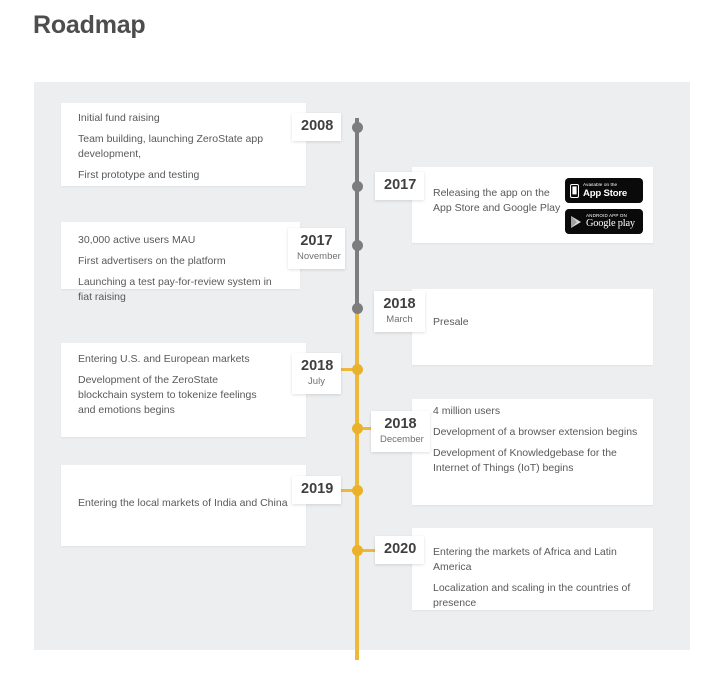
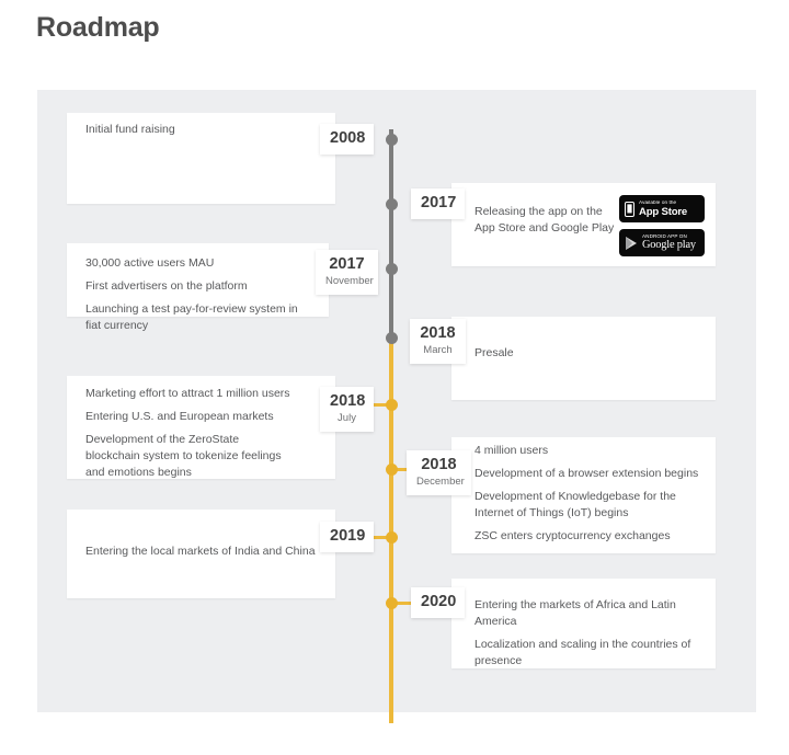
  Roadmap
  Initial fund raising
- Team building, launching ZeroState app development,
- First prototype and testing
  2008
  Releasing the app on the
  App Store and Google Play
  App Store
  Google play
  2017
  30,000 active users MAU
  First advertisers on the platform
- Launching a test pay-for-review system in fiat raising
+ Launching a test pay-for-review system in fiat currency
  2017
  November
  Presale
  2018
  March
+ Marketing effort to attract 1 million users
  Entering U.S. and European markets
  Development of the ZeroState blockchain system to tokenize feelings and emotions begins
  2018
  July
  4 million users
  Development of a browser extension begins
  Development of Knowledgebase for the Internet of Things (IoT) begins
+ ZSC enters cryptocurrency exchanges
  2018
  December
  Entering the local markets of India and China
  2019
  Entering the markets of Africa and Latin America
  Localization and scaling in the countries of presence
  2020
